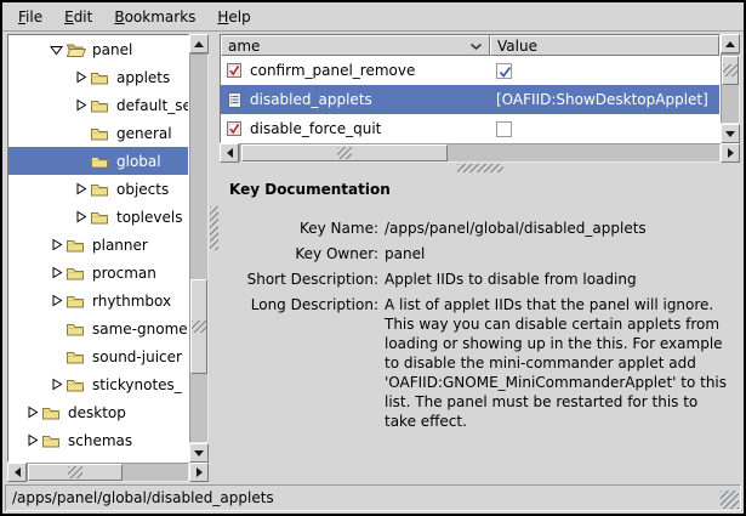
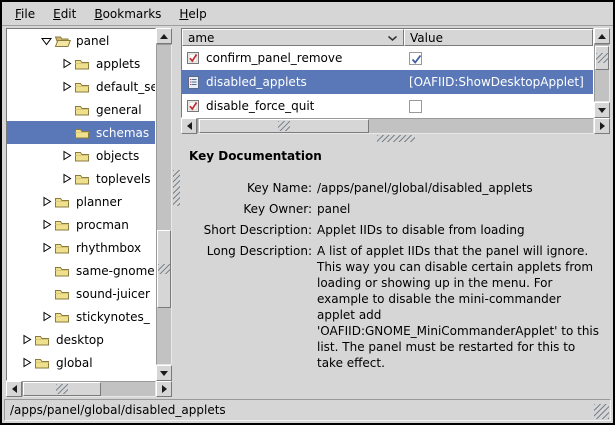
  File
  Edit
  Bookmarks
  Help
  panel
  applets
  default_se
  general
- global
+ schemas
  objects
  toplevels
  planner
  procman
  rhythmbox
  same-gnome
  sound-juicer
  stickynotes_
  desktop
- schemas
+ global
  ame
  Value
  confirm_panel_remove
  disabled_applets
  [OAFIID:ShowDesktopApplet]
  disable_force_quit
  Key Documentation
  Key Name:
  /apps/panel/global/disabled_applets
  Key Owner:
  panel
  Short Description:
  Applet IIDs to disable from loading
  Long Description:
- A list of applet IIDs that the panel will ignore. This way you can disable certain applets from loading or showing up in the this. For example to disable the mini-commander applet add 'OAFIID:GNOME_MiniCommanderApplet' to this list. The panel must be restarted for this to take effect.
+ A list of applet IIDs that the panel will ignore. This way you can disable certain applets from loading or showing up in the menu. For example to disable the mini-commander applet add 'OAFIID:GNOME_MiniCommanderApplet' to this list. The panel must be restarted for this to take effect.
  /apps/panel/global/disabled_applets
